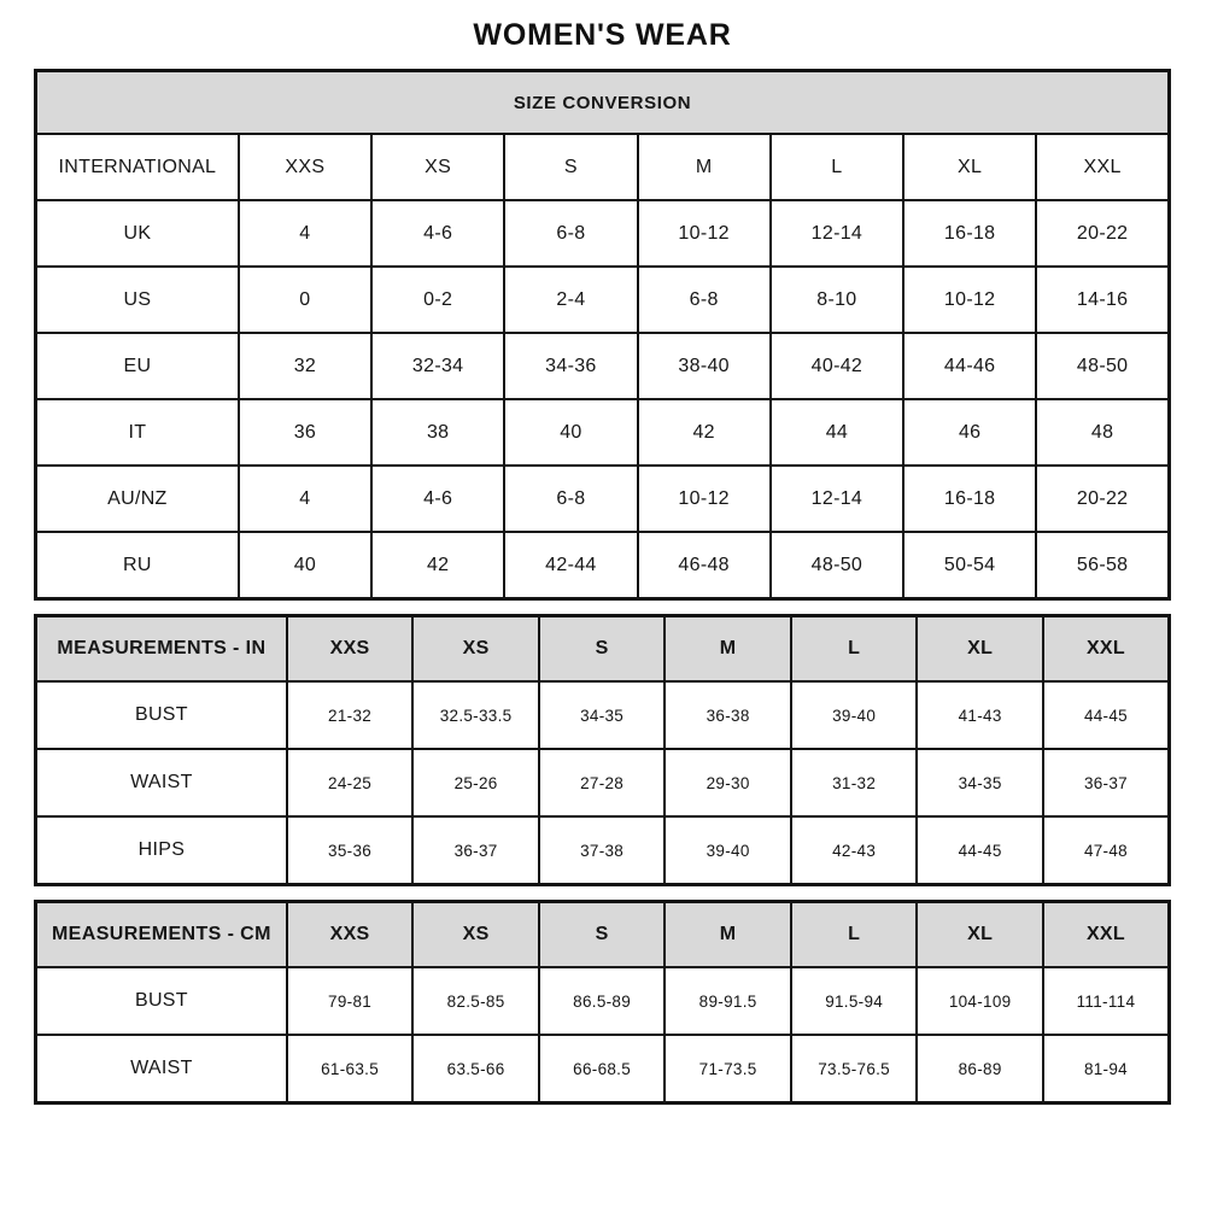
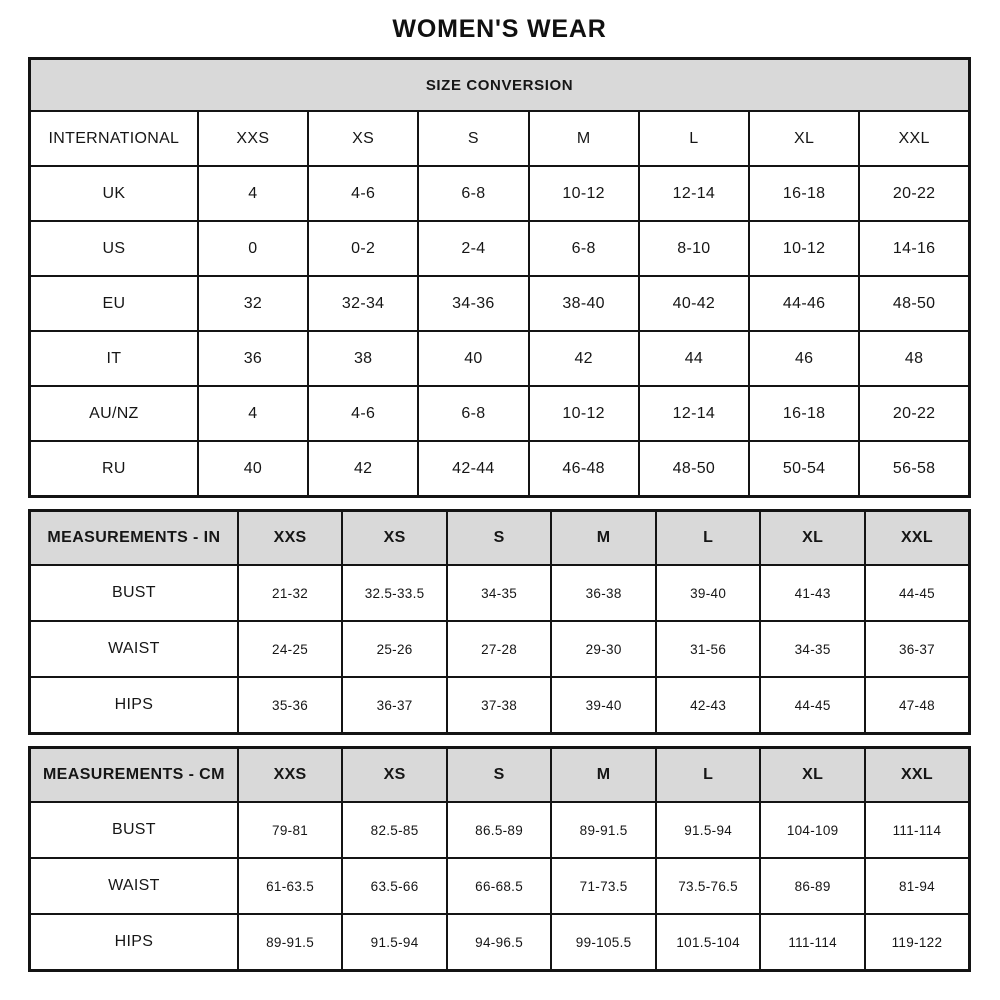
  WOMEN'S WEAR
  SIZE CONVERSION
  INTERNATIONAL	XXS	XS	S	M	L	XL	XXL
  UK	4	4-6	6-8	10-12	12-14	16-18	20-22
  US	0	0-2	2-4	6-8	8-10	10-12	14-16
  EU	32	32-34	34-36	38-40	40-42	44-46	48-50
  IT	36	38	40	42	44	46	48
  AU/NZ	4	4-6	6-8	10-12	12-14	16-18	20-22
  RU	40	42	42-44	46-48	48-50	50-54	56-58
  MEASUREMENTS - IN	XXS	XS	S	M	L	XL	XXL
  BUST	21-32	32.5-33.5	34-35	36-38	39-40	41-43	44-45
- WAIST	24-25	25-26	27-28	29-30	31-32	34-35	36-37
+ WAIST	24-25	25-26	27-28	29-30	31-56	34-35	36-37
  HIPS	35-36	36-37	37-38	39-40	42-43	44-45	47-48
  MEASUREMENTS - CM	XXS	XS	S	M	L	XL	XXL
  BUST	79-81	82.5-85	86.5-89	89-91.5	91.5-94	104-109	111-114
  WAIST	61-63.5	63.5-66	66-68.5	71-73.5	73.5-76.5	86-89	81-94
+ HIPS	89-91.5	91.5-94	94-96.5	99-105.5	101.5-104	111-114	119-122
